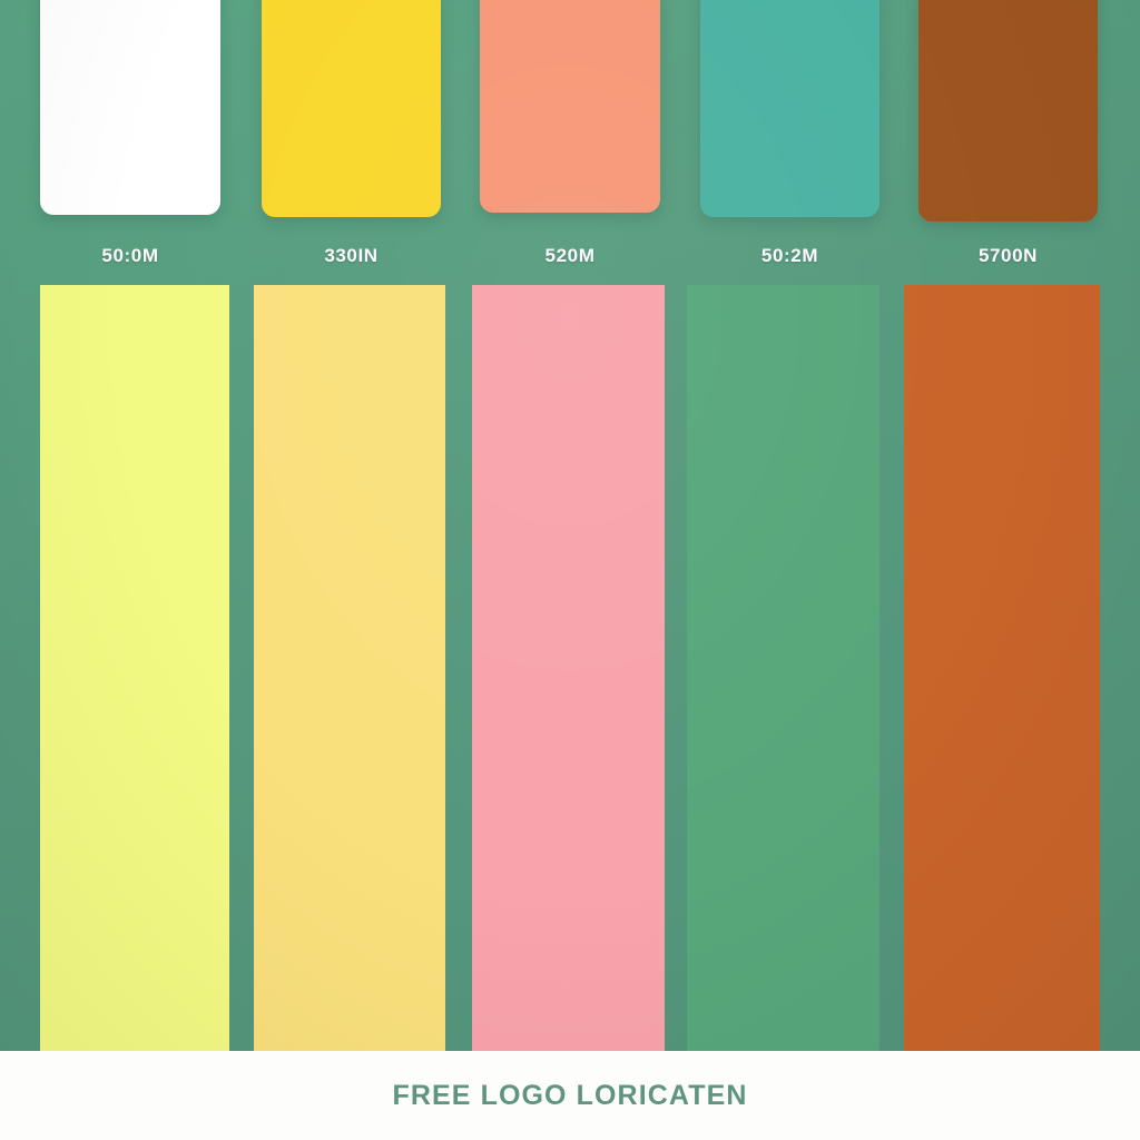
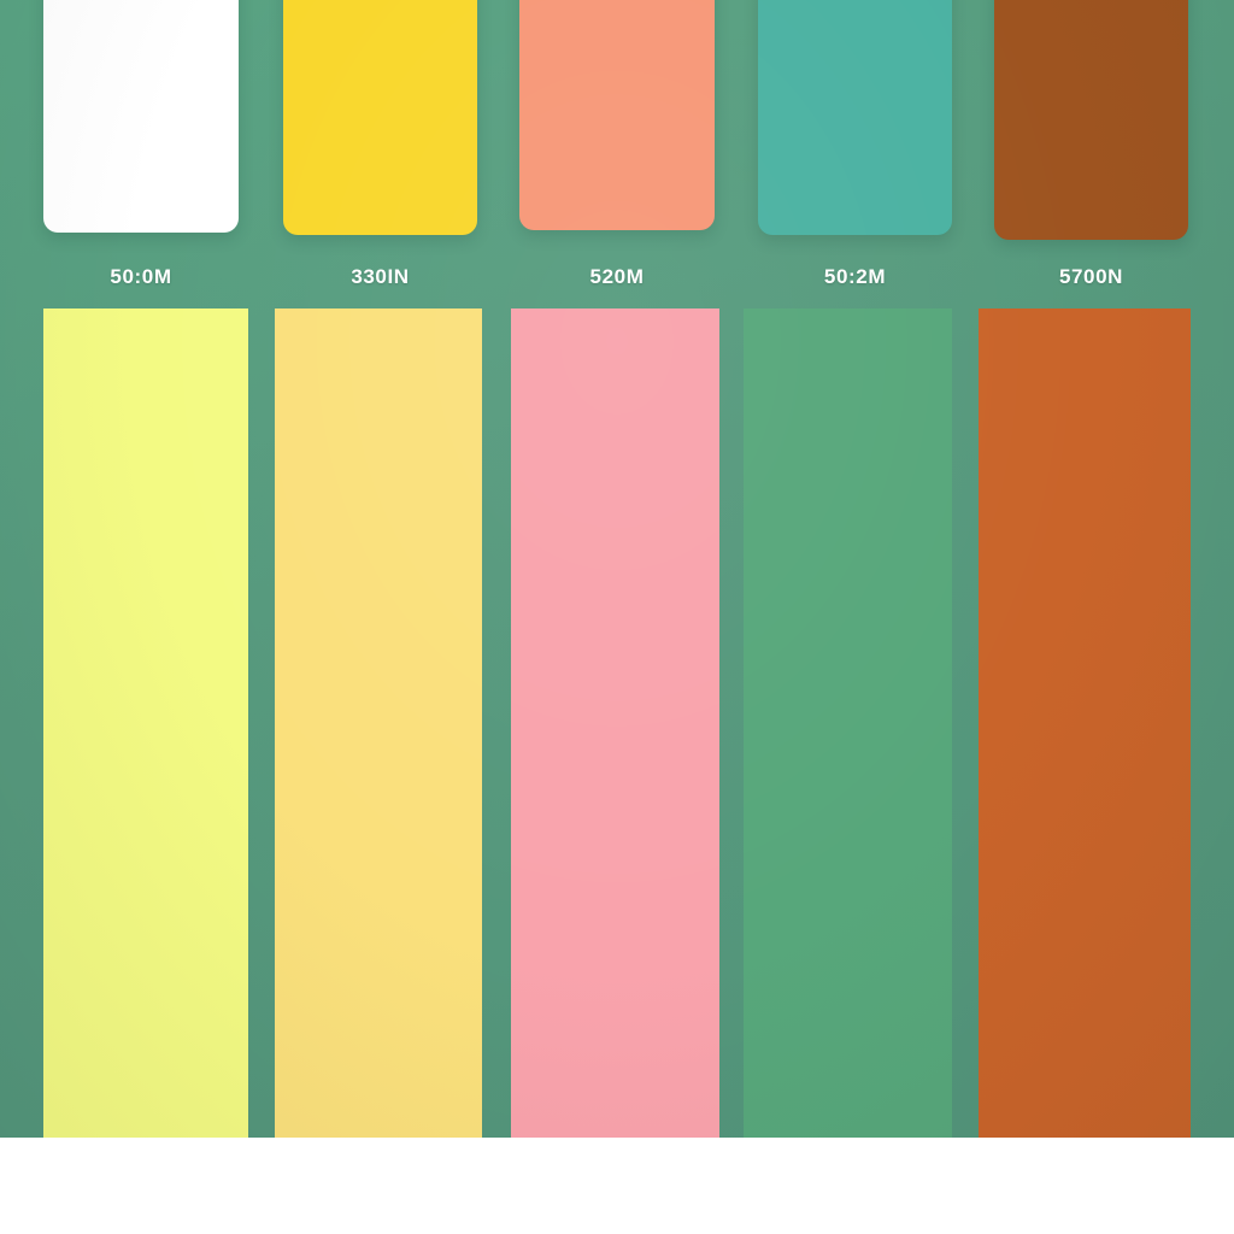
- FREE LOGO LORICATEN
